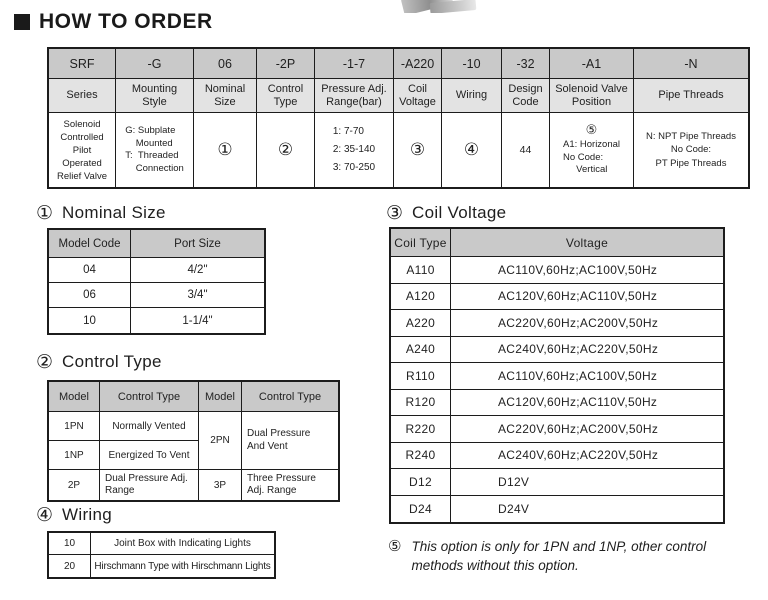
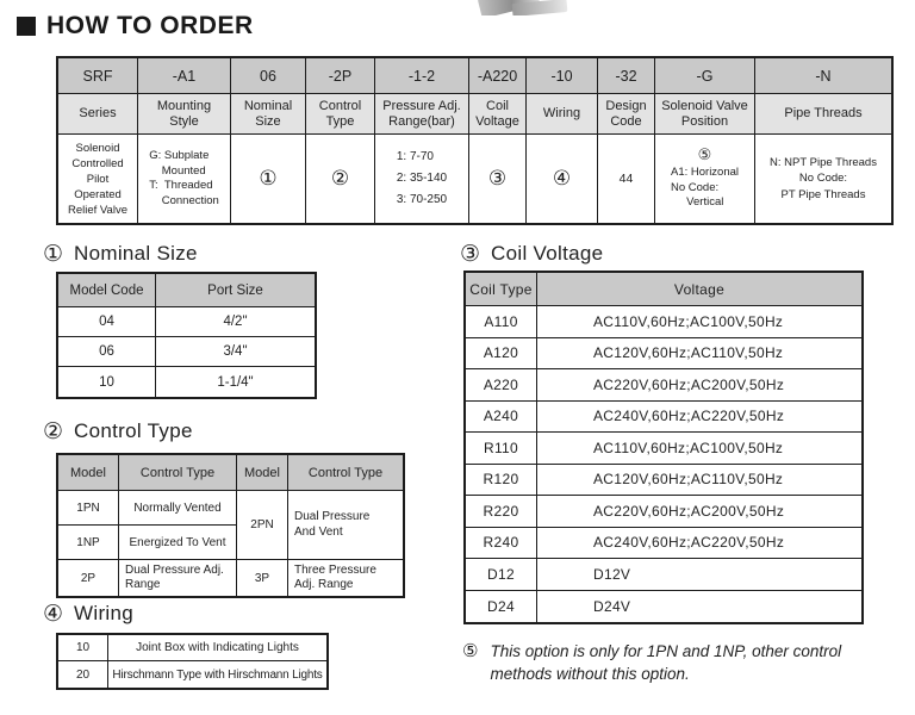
  HOW TO ORDER
  SRF
- -G
+ -A1
  06
  -2P
- -1-7
+ -1-2
  -A220
  -10
  -32
- -A1
+ -G
  -N
  Series
  Mounting
  Style
  Nominal
  Size
  Control
  Type
  Pressure Adj.
  Range(bar)
  Coil
  Voltage
  Wiring
  Design
  Code
  Solenoid Valve
  Position
  Pipe Threads
  Solenoid
  Controlled
  Pilot
  Operated
  Relief Valve
  G: Subplate
  Mounted
  T: Threaded
  Connection
  ①
  ②
  1: 7-70
  2: 35-140
  3: 70-250
  ③
  ④
  44
  ⑤
  A1: Horizonal
  No Code:
  Vertical
  N: NPT Pipe Threads
  No Code:
  PT Pipe Threads
  ①
  Nominal Size
  Model Code
  Port Size
  04
  4/2"
  06
  3/4"
  10
  1-1/4"
  ②
  Control Type
  Model
  Control Type
  Model
  Control Type
  1PN
  Normally Vented
  2PN
  Dual Pressure
  And Vent
  1NP
  Energized To Vent
  2P
  Dual Pressure Adj.
  Range
  3P
  Three Pressure
  Adj. Range
  ③
  Coil Voltage
  Coil Type
  Voltage
  A110
  AC110V,60Hz;AC100V,50Hz
  A120
  AC120V,60Hz;AC110V,50Hz
  A220
  AC220V,60Hz;AC200V,50Hz
  A240
  AC240V,60Hz;AC220V,50Hz
  R110
  AC110V,60Hz;AC100V,50Hz
  R120
  AC120V,60Hz;AC110V,50Hz
  R220
  AC220V,60Hz;AC200V,50Hz
  R240
  AC240V,60Hz;AC220V,50Hz
  D12
  D12V
  D24
  D24V
  ④
  Wiring
  10
  Joint Box with Indicating Lights
  20
  Hirschmann Type with Hirschmann Lights
  ⑤
  This option is only for 1PN and 1NP, other control methods without this option.
